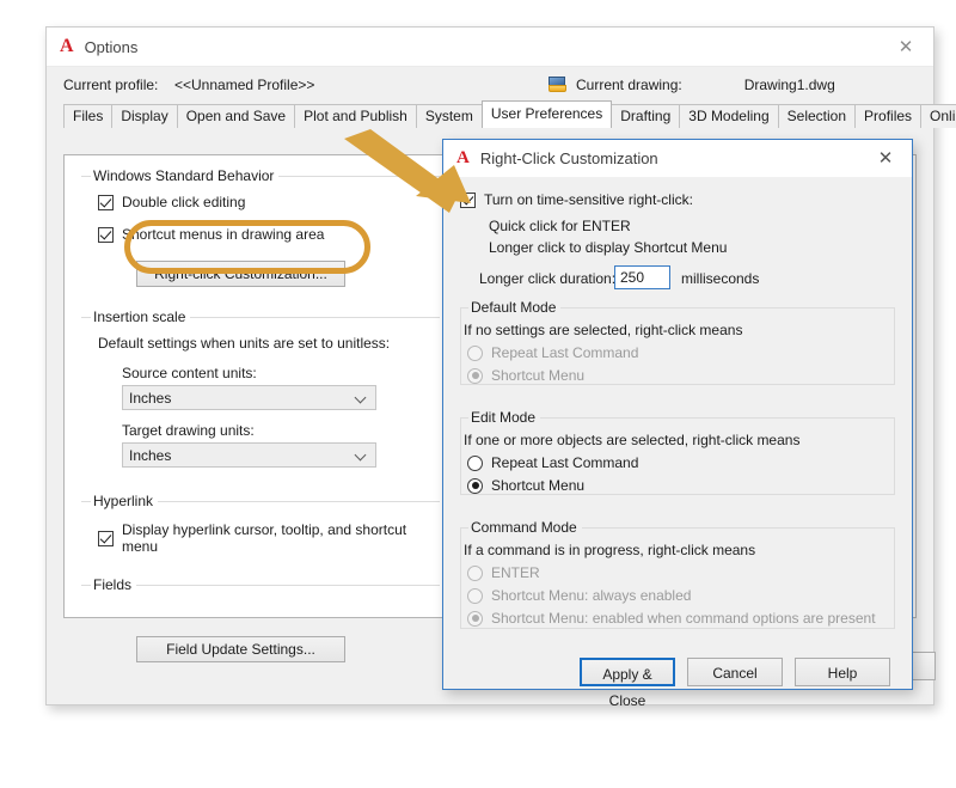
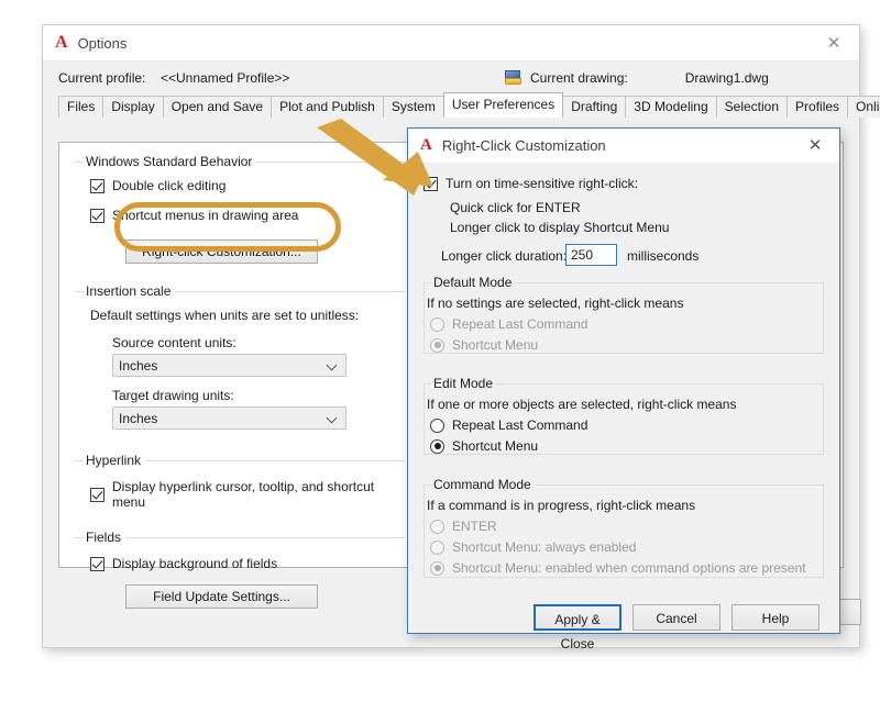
  A
  Options
  ✕
  Current profile:
  <<Unnamed Profile>>
  Current drawing:
  Drawing1.dwg
  Files
  Display
  Open and Save
  Plot and Publish
  System
  User Preferences
  Drafting
  3D Modeling
  Selection
  Profiles
  Windows Standard Behavior
  Double click editing
  Shortcut menus in drawing area
  Right-click Customization...
  Insertion scale
  Default settings when units are set to unitless:
  Source content units:
  Inches
  Target drawing units:
  Inches
  Hyperlink
  Display hyperlink cursor, tooltip, and shortcut menu
  Fields
+ Display background of fields
  Field Update Settings...
  A
  Right-Click Customization
  ✕
  Turn on time-sensitive right-click:
  Quick click for ENTER
  Longer click to display Shortcut Menu
  Longer click duration
  250
  milliseconds
  Default Mode
  If no settings are selected, right-click means
  Repeat Last Command
  Shortcut Menu
  Edit Mode
  If one or more objects are selected, right-click means
  Repeat Last Command
  Shortcut Menu
  Command Mode
  If a command is in progress, right-click means
  ENTER
  Shortcut Menu: always enabled
  Shortcut Menu: enabled when command options are present
  Apply & Close
  Cancel
  Help
